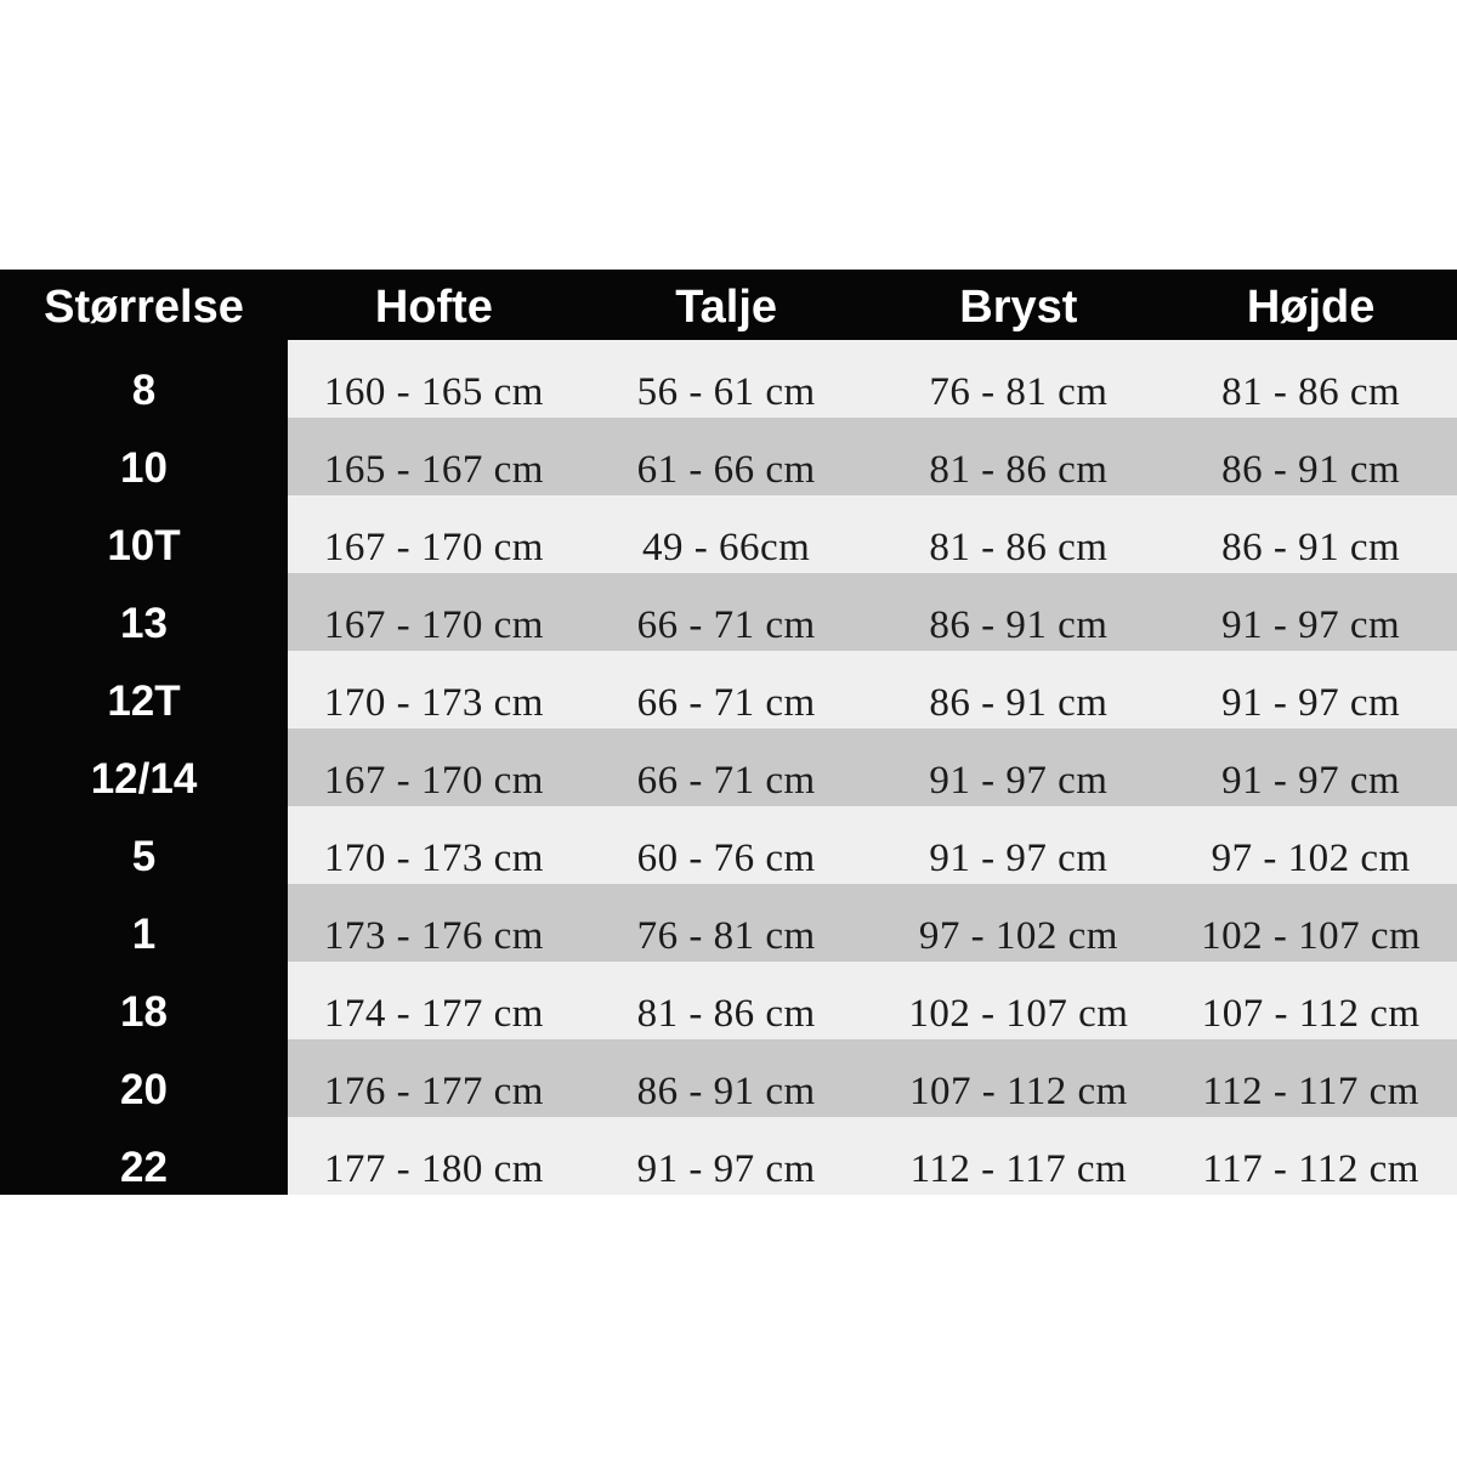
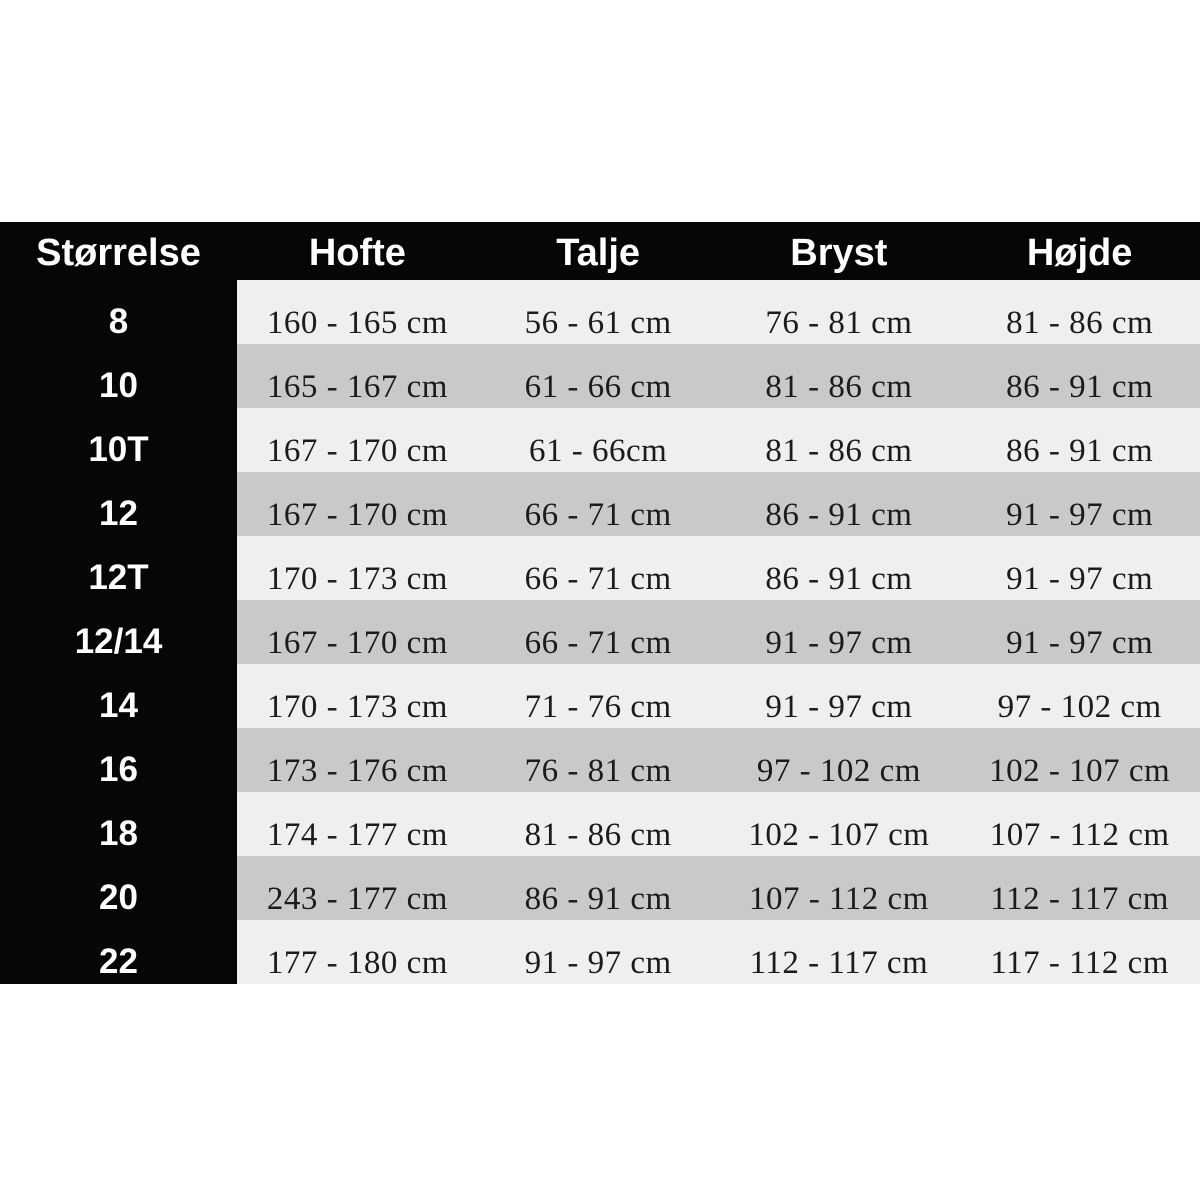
  Størrelse
  Hofte
  Talje
  Bryst
  Højde
  8
  160 - 165 cm
  56 - 61 cm
  76 - 81 cm
  81 - 86 cm
  10
  165 - 167 cm
  61 - 66 cm
  81 - 86 cm
  86 - 91 cm
  10T
  167 - 170 cm
- 49 - 66cm
+ 61 - 66cm
  81 - 86 cm
  86 - 91 cm
- 13
+ 12
  167 - 170 cm
  66 - 71 cm
  86 - 91 cm
  91 - 97 cm
  12T
  170 - 173 cm
  66 - 71 cm
  86 - 91 cm
  91 - 97 cm
  12/14
  167 - 170 cm
  66 - 71 cm
  91 - 97 cm
  91 - 97 cm
- 5
+ 14
  170 - 173 cm
- 60 - 76 cm
+ 71 - 76 cm
  91 - 97 cm
  97 - 102 cm
- 1
+ 16
  173 - 176 cm
  76 - 81 cm
  97 - 102 cm
  102 - 107 cm
  18
  174 - 177 cm
  81 - 86 cm
  102 - 107 cm
  107 - 112 cm
  20
- 176 - 177 cm
+ 243 - 177 cm
  86 - 91 cm
  107 - 112 cm
  112 - 117 cm
  22
  177 - 180 cm
  91 - 97 cm
  112 - 117 cm
  117 - 112 cm
